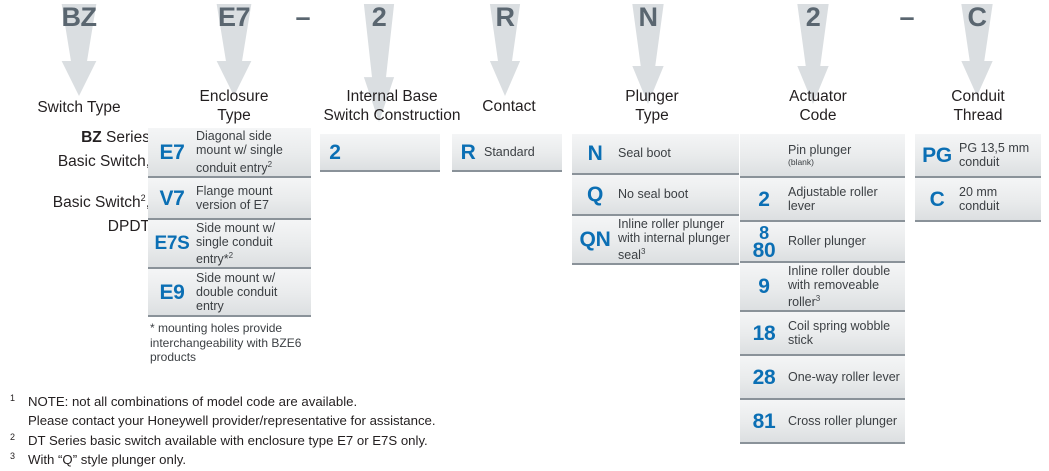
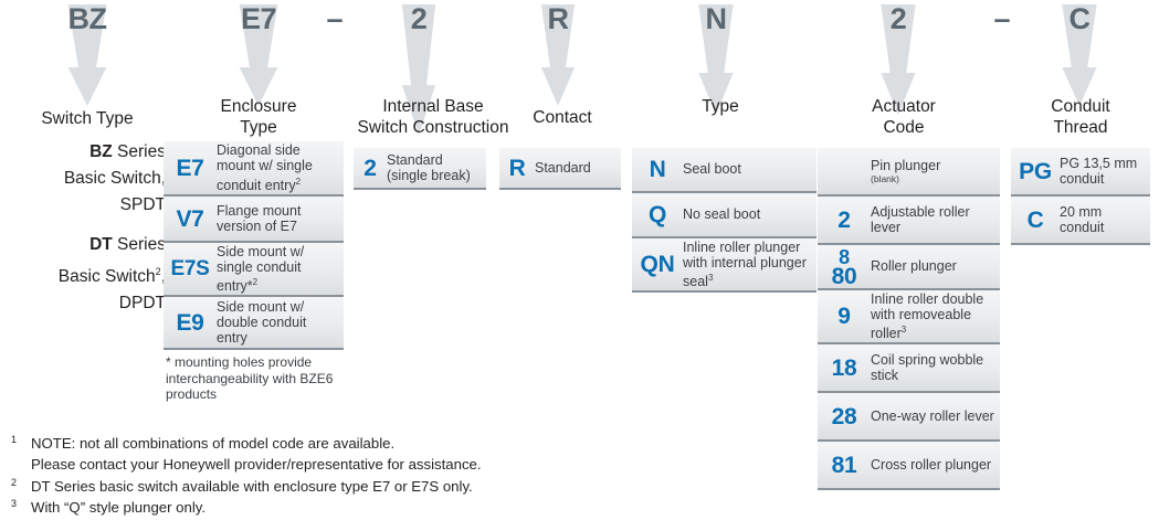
  BZ
  E7
  2
  R
  N
  2
  C
  –
  –
  Switch Type
  BZ Series
  Basic Switch
+ SPDT
+ DT Series
  Basic Switch2
  DPDT
  Enclosure
  Type
  E7
  Diagonal side mount w/ single conduit entry2
  V7
  Flange mount version of E7
  E7S
  Side mount w/ single conduit entry*2
  E9
  Side mount w/ double conduit entry
  * mounting holes provide interchangeability with BZE6 products
  Internal Base
  Switch Construction
  2
+ Standard (single break)
  Contact
  R
  Standard
- Plunger
  Type
  N
  Seal boot
  Q
  No seal boot
  QN
  Inline roller plunger with internal plunger seal3
  Actuator
  Code
  Pin plunger
  (blank)
  2
  Adjustable roller lever
  8
  80
  Roller plunger
  9
  Inline roller double with removeable roller3
  18
  Coil spring wobble stick
  28
  One-way roller lever
  81
  Cross roller plunger
  Conduit
  Thread
  PG
  PG 13,5 mm conduit
  C
  20 mm conduit
  1
  NOTE: not all combinations of model code are available.
  Please contact your Honeywell provider/representative for assistance.
  2
  DT Series basic switch available with enclosure type E7 or E7S only.
  3
  With “Q” style plunger only.
